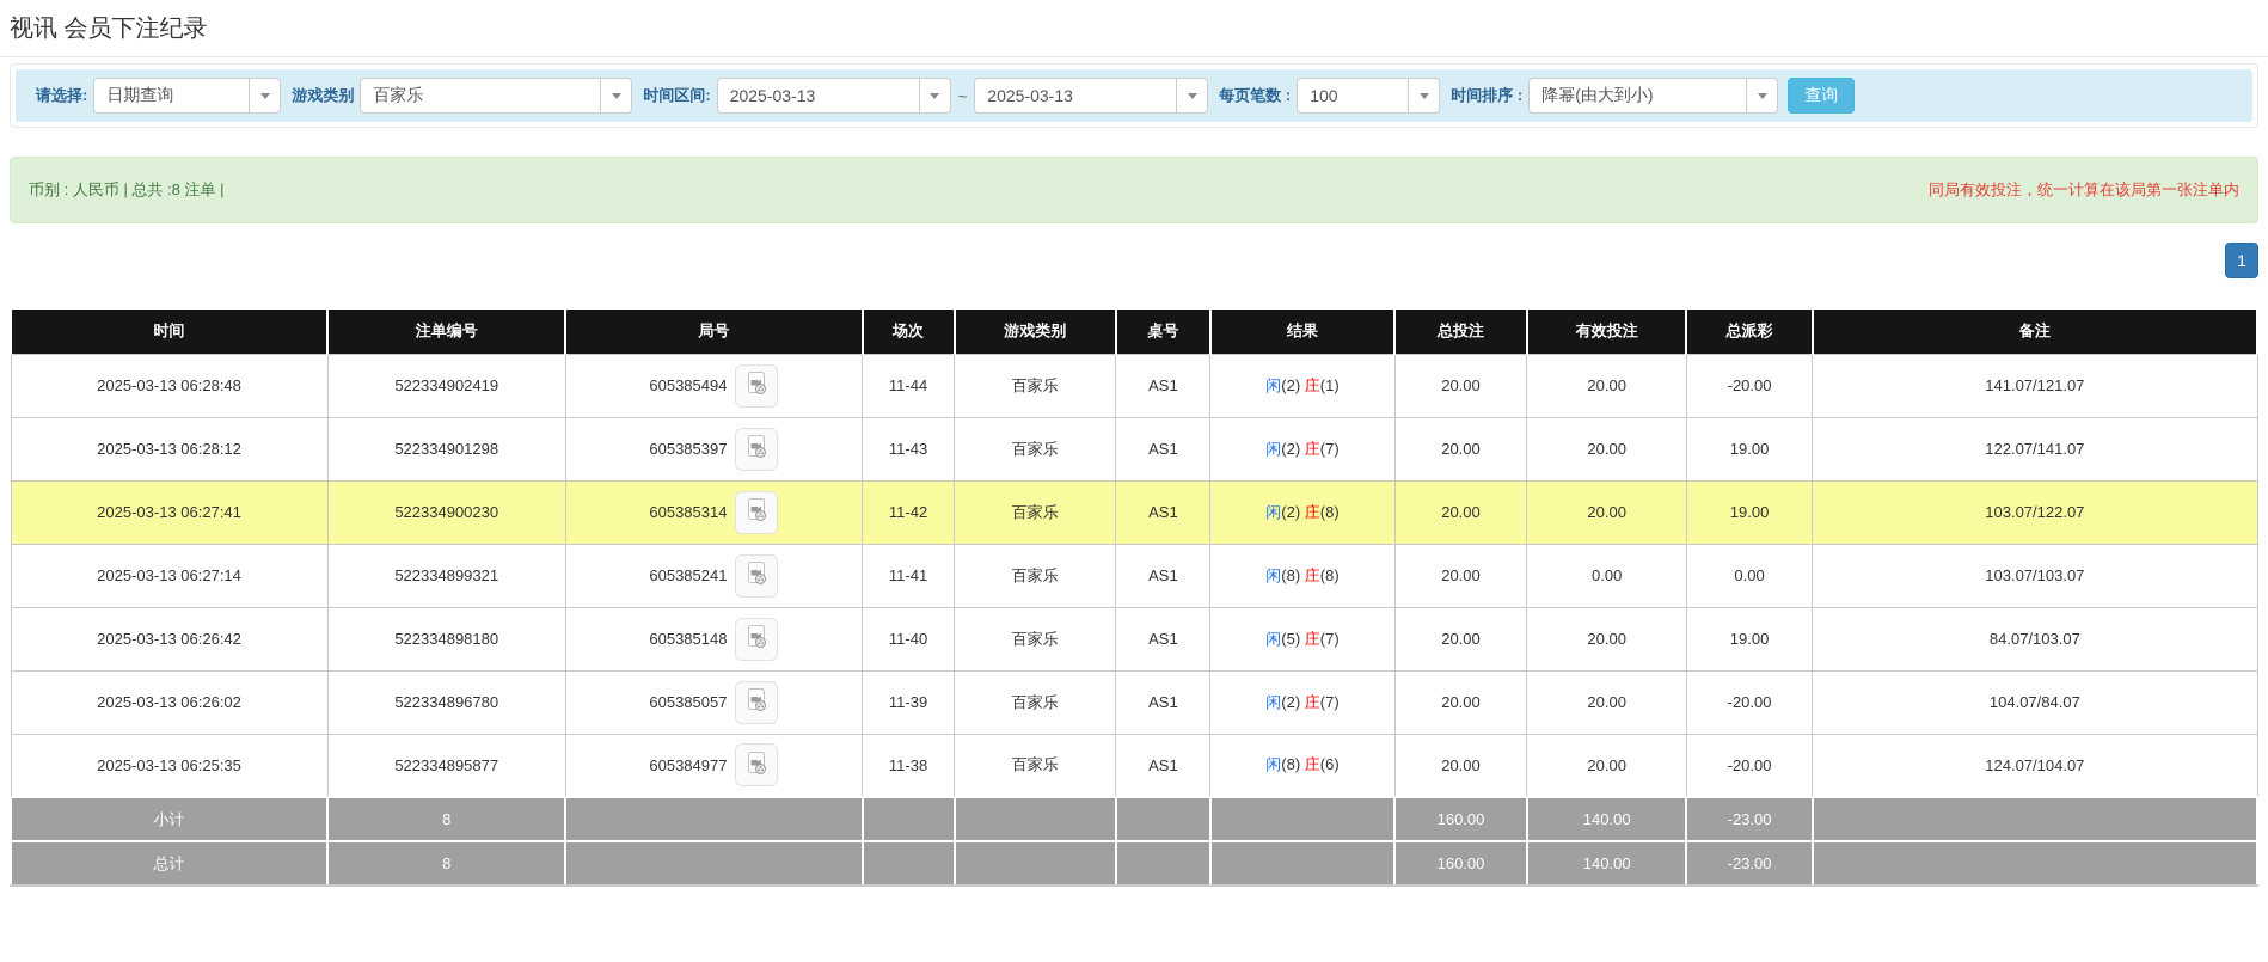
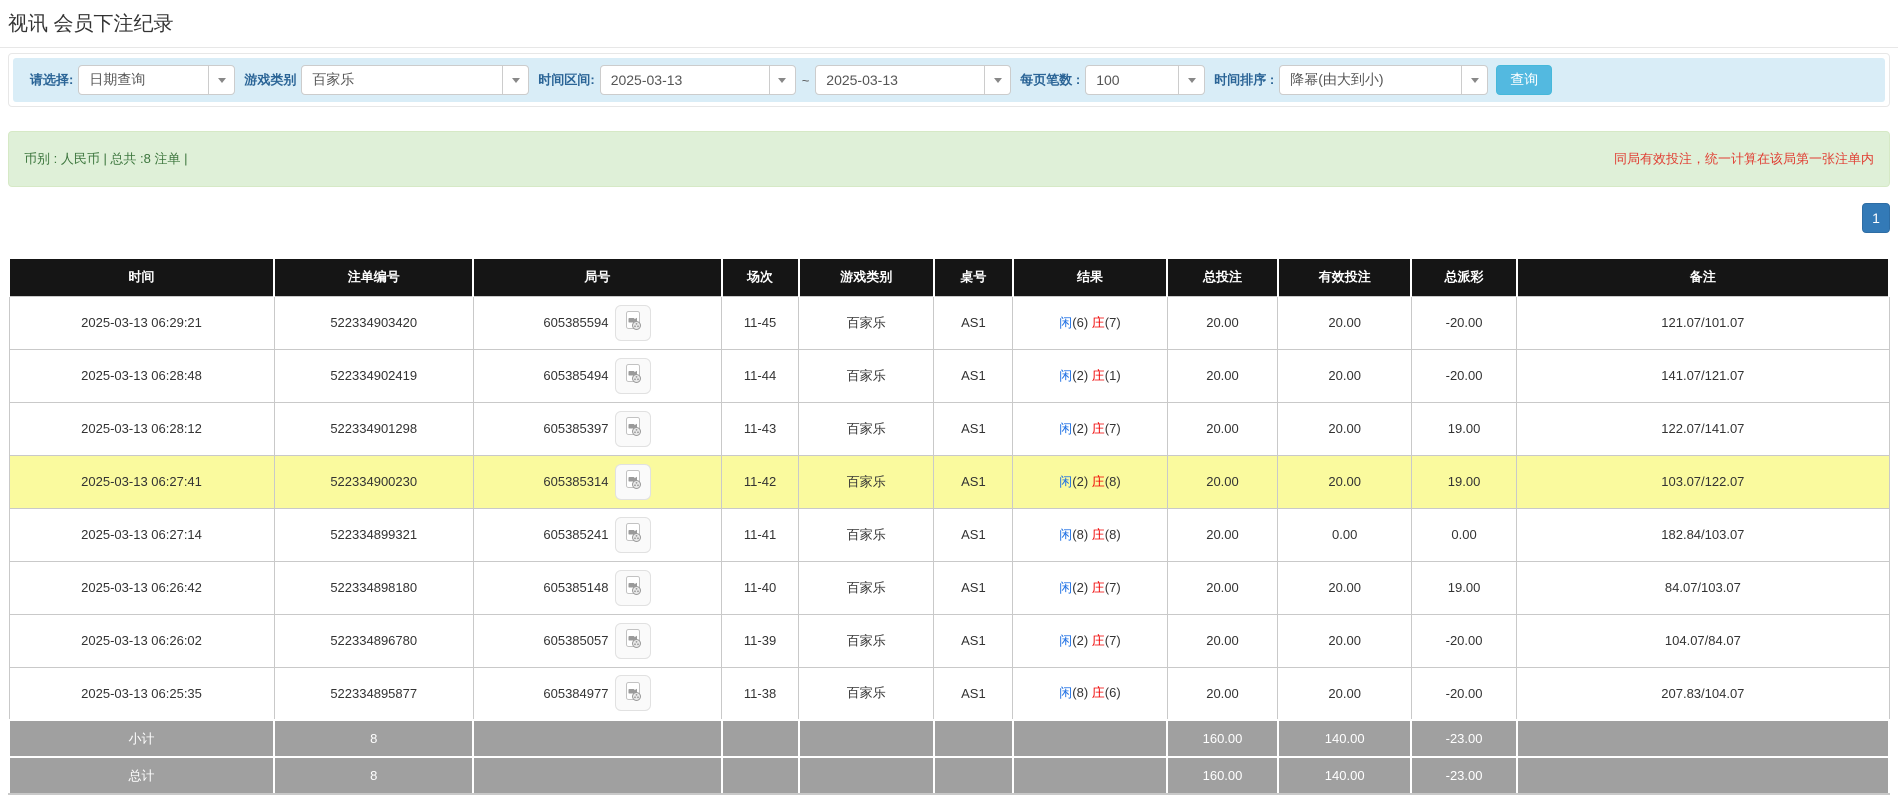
  视讯 会员下注纪录
  请选择:
  日期查询
  游戏类别
  百家乐
  时间区间:
  2025-03-13
  ~
  2025-03-13
  每页笔数 :
  100
  时间排序 :
  降幂(由大到小)
  查询
  币别 : 人民币 | 总共 :8 注单 |
  同局有效投注，统一计算在该局第一张注单内
  1
  时间	注单编号	局号	场次	游戏类别	桌号	结果	总投注	有效投注	总派彩	备注
+ 2025-03-13 06:29:21	522334903420	605385594	11-45	百家乐	AS1	闲(6) 庄(7)	20.00	20.00	-20.00	121.07/101.07
  2025-03-13 06:28:48	522334902419	605385494	11-44	百家乐	AS1	闲(2) 庄(1)	20.00	20.00	-20.00	141.07/121.07
  2025-03-13 06:28:12	522334901298	605385397	11-43	百家乐	AS1	闲(2) 庄(7)	20.00	20.00	19.00	122.07/141.07
  2025-03-13 06:27:41	522334900230	605385314	11-42	百家乐	AS1	闲(2) 庄(8)	20.00	20.00	19.00	103.07/122.07
- 2025-03-13 06:27:14	522334899321	605385241	11-41	百家乐	AS1	闲(8) 庄(8)	20.00	0.00	0.00	103.07/103.07
+ 2025-03-13 06:27:14	522334899321	605385241	11-41	百家乐	AS1	闲(8) 庄(8)	20.00	0.00	0.00	182.84/103.07
- 2025-03-13 06:26:42	522334898180	605385148	11-40	百家乐	AS1	闲(5) 庄(7)	20.00	20.00	19.00	84.07/103.07
+ 2025-03-13 06:26:42	522334898180	605385148	11-40	百家乐	AS1	闲(2) 庄(7)	20.00	20.00	19.00	84.07/103.07
  2025-03-13 06:26:02	522334896780	605385057	11-39	百家乐	AS1	闲(2) 庄(7)	20.00	20.00	-20.00	104.07/84.07
- 2025-03-13 06:25:35	522334895877	605384977	11-38	百家乐	AS1	闲(8) 庄(6)	20.00	20.00	-20.00	124.07/104.07
+ 2025-03-13 06:25:35	522334895877	605384977	11-38	百家乐	AS1	闲(8) 庄(6)	20.00	20.00	-20.00	207.83/104.07
  小计	8						160.00	140.00	-23.00
  总计	8						160.00	140.00	-23.00
